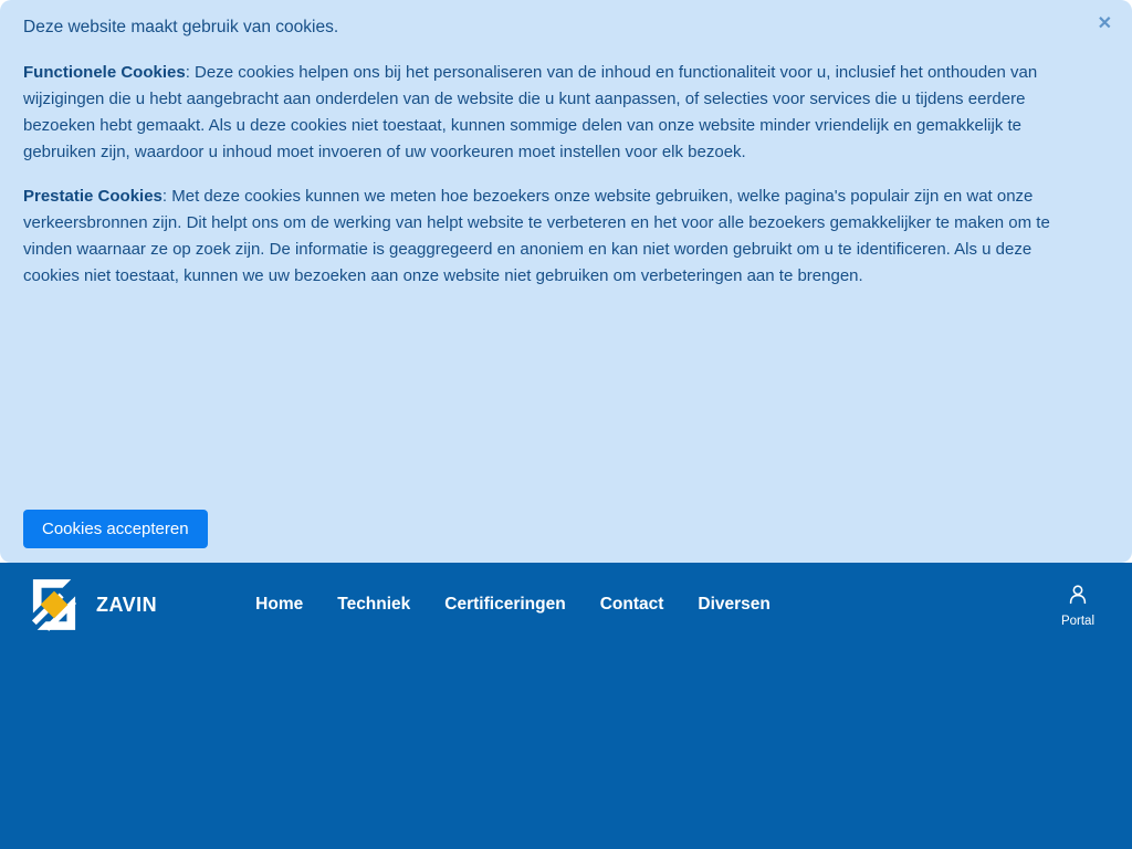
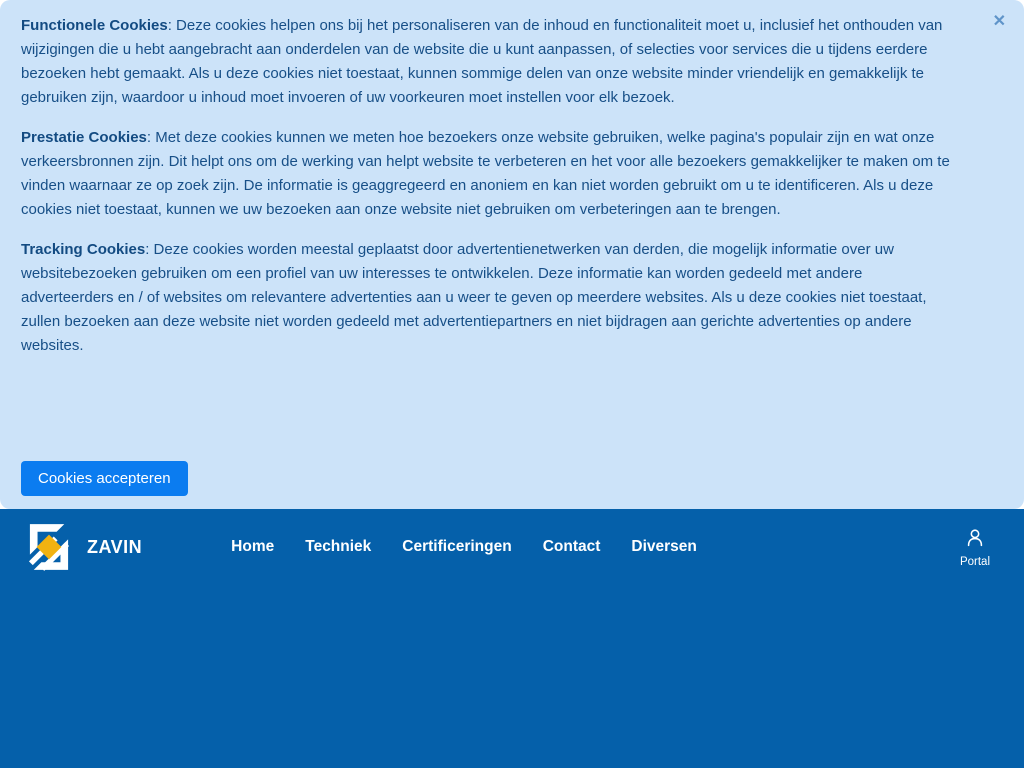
- Deze website maakt gebruik van cookies.
  ✕
- Functionele Cookies: Deze cookies helpen ons bij het personaliseren van de inhoud en functionaliteit voor u, inclusief het onthouden van wijzigingen die u hebt aangebracht aan onderdelen van de website die u kunt aanpassen, of selecties voor services die u tijdens eerdere bezoeken hebt gemaakt. Als u deze cookies niet toestaat, kunnen sommige delen van onze website minder vriendelijk en gemakkelijk te gebruiken zijn, waardoor u inhoud moet invoeren of uw voorkeuren moet instellen voor elk bezoek.
+ Functionele Cookies: Deze cookies helpen ons bij het personaliseren van de inhoud en functionaliteit moet u, inclusief het onthouden van wijzigingen die u hebt aangebracht aan onderdelen van de website die u kunt aanpassen, of selecties voor services die u tijdens eerdere bezoeken hebt gemaakt. Als u deze cookies niet toestaat, kunnen sommige delen van onze website minder vriendelijk en gemakkelijk te gebruiken zijn, waardoor u inhoud moet invoeren of uw voorkeuren moet instellen voor elk bezoek.
  Prestatie Cookies: Met deze cookies kunnen we meten hoe bezoekers onze website gebruiken, welke pagina's populair zijn en wat onze verkeersbronnen zijn. Dit helpt ons om de werking van helpt website te verbeteren en het voor alle bezoekers gemakkelijker te maken om te vinden waarnaar ze op zoek zijn. De informatie is geaggregeerd en anoniem en kan niet worden gebruikt om u te identificeren. Als u deze cookies niet toestaat, kunnen we uw bezoeken aan onze website niet gebruiken om verbeteringen aan te brengen.
+ Tracking Cookies: Deze cookies worden meestal geplaatst door advertentienetwerken van derden, die mogelijk informatie over uw websitebezoeken gebruiken om een profiel van uw interesses te ontwikkelen. Deze informatie kan worden gedeeld met andere adverteerders en / of websites om relevantere advertenties aan u weer te geven op meerdere websites. Als u deze cookies niet toestaat, zullen bezoeken aan deze website niet worden gedeeld met advertentiepartners en niet bijdragen aan gerichte advertenties op andere websites.
  Cookies accepteren
  ZAVIN
  Home
  Techniek
  Certificeringen
  Contact
  Diversen
  Portal
